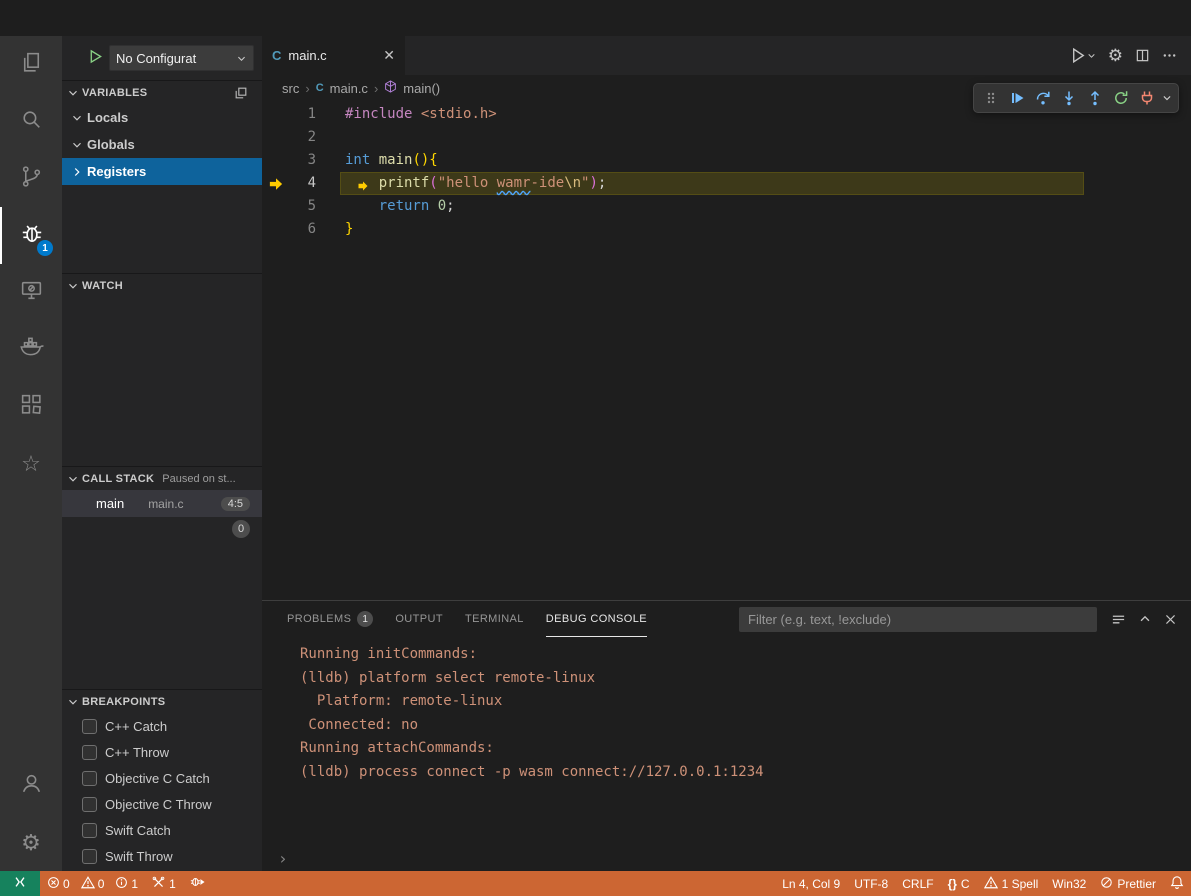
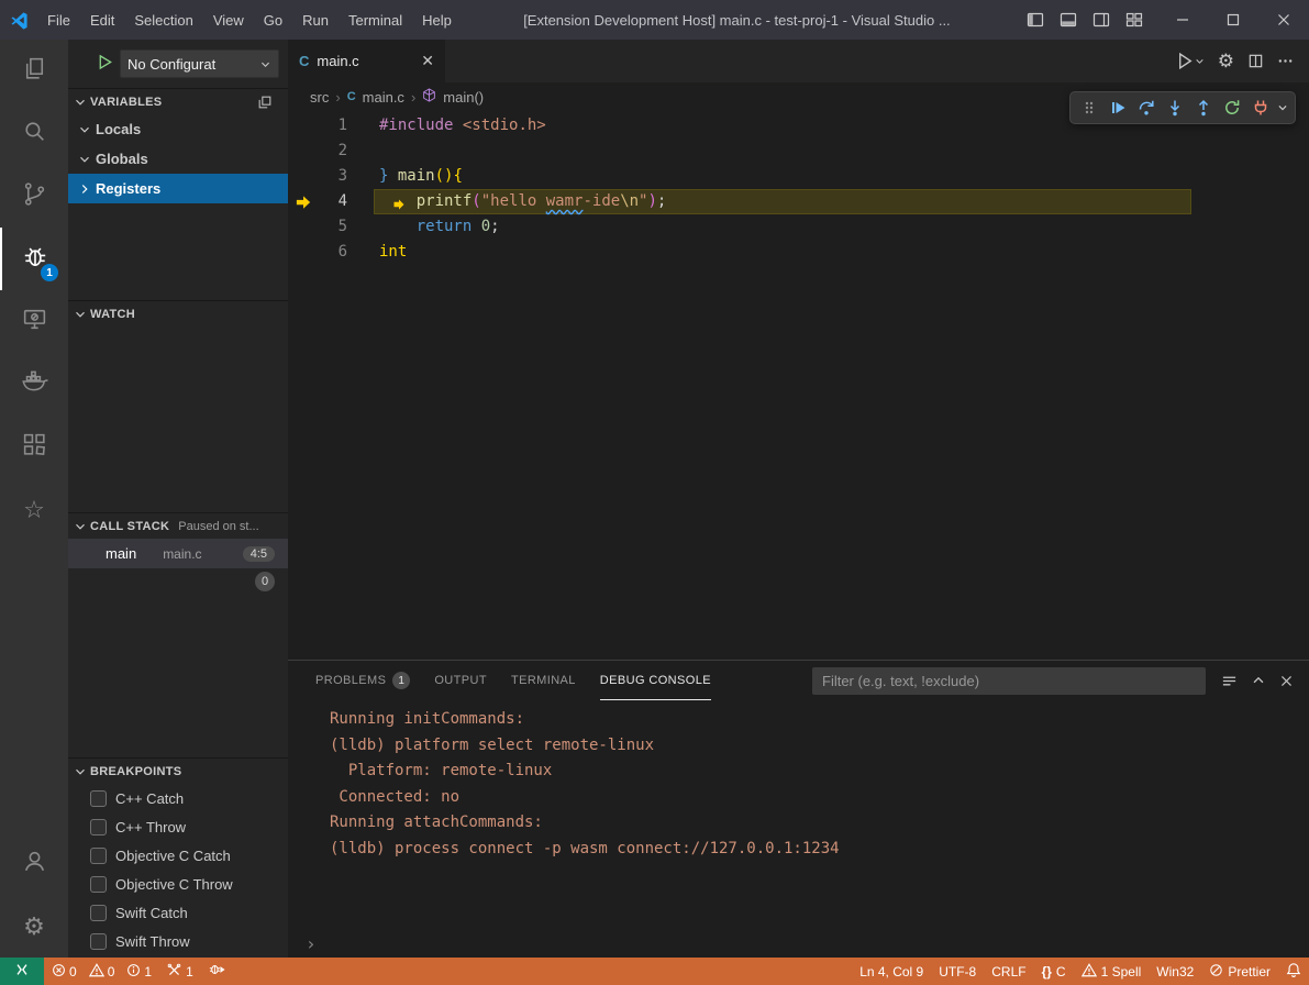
+ File
+ Edit
+ Selection
+ View
+ Go
+ Run
+ Terminal
+ Help
+ [Extension Development Host] main.c - test-proj-1 - Visual Studio ...
  1
  ☆
  ⚙
  No Configurat
  VARIABLES
  Locals
  Globals
  Registers
  WATCH
  CALL STACK
  Paused on st...
  main
  main.c
  4:5
  0
  BREAKPOINTS
  C++ Catch
  C++ Throw
  Objective C Catch
  Objective C Throw
  Swift Catch
  Swift Throw
  C
  main.c
  ✕
  ⚙
  src
  ›
  C
  main.c
  ›
  main()
  1
  #include <stdio.h>
  2
  3
- int main(){
+ } main(){
  4
  printf("hello wamr-ide\n");
  5
  return 0;
  6
- }
+ int
  PROBLEMS
  1
  OUTPUT
  TERMINAL
  DEBUG CONSOLE
  Filter (e.g. text, !exclude)
  Running initCommands:
  (lldb) platform select remote-linux
  Platform: remote-linux
  Connected: no
  Running attachCommands:
  (lldb) process connect -p wasm connect://127.0.0.1:1234
  ›
  0
  0
  1
  1
  Ln 4, Col 9
  UTF-8
  CRLF
  {}
  C
  1 Spell
  Win32
  Prettier
